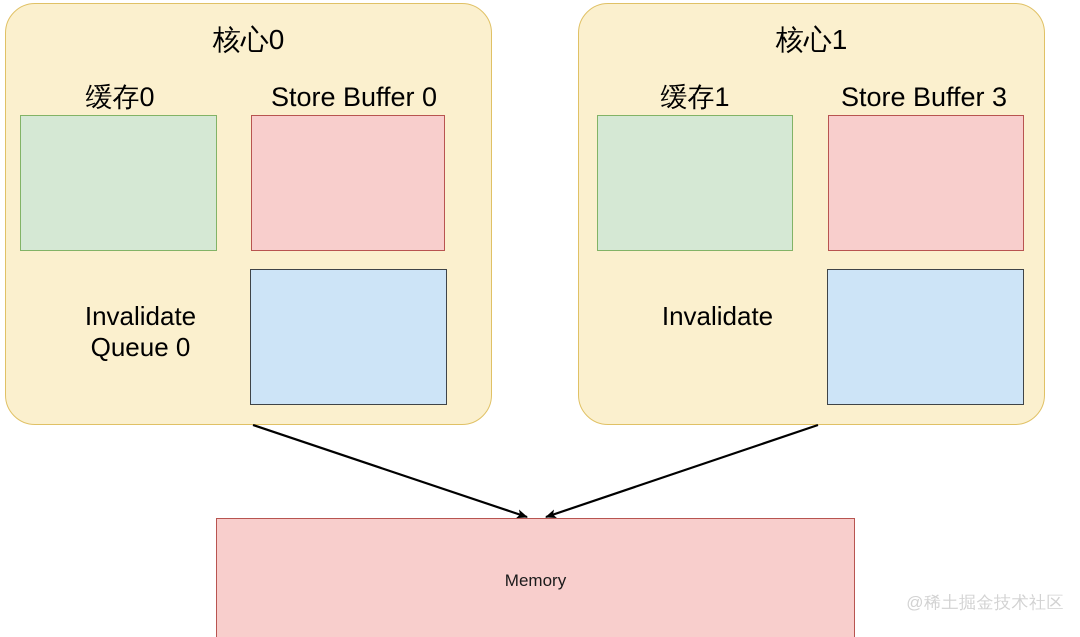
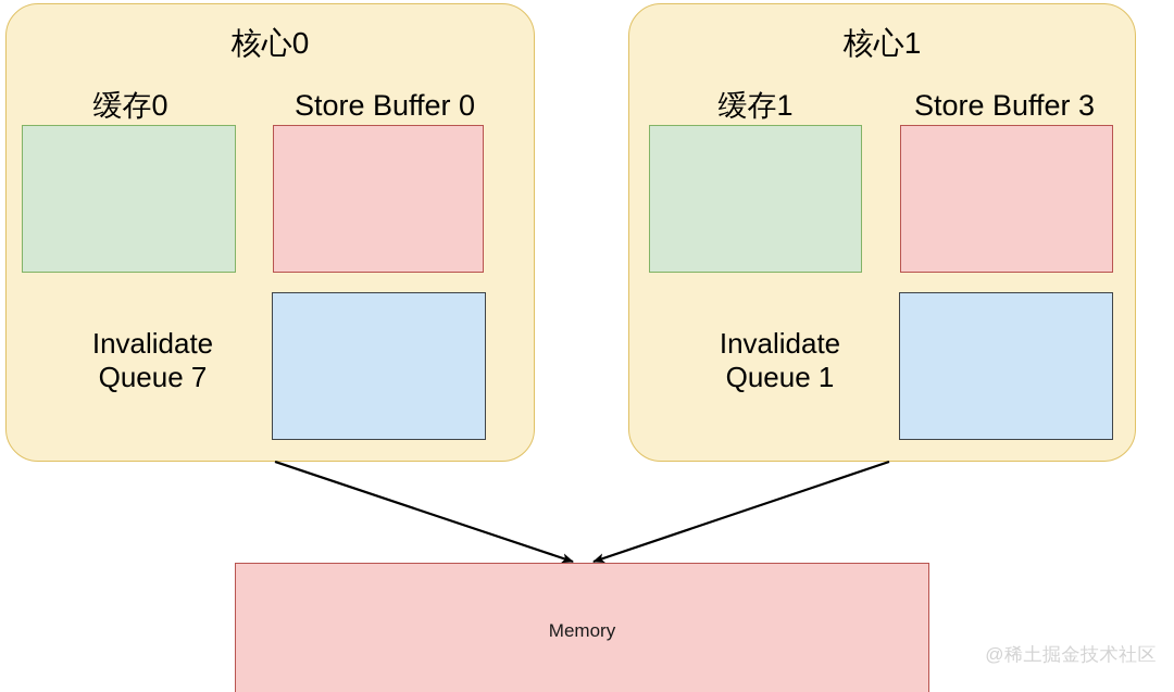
  核心0
  缓存0
  Store Buffer 0
  Invalidate
- Queue 0
+ Queue 7
  核心1
  缓存1
  Store Buffer 3
  Invalidate
+ Queue 1
  Memory
  @稀土掘金技术社区
